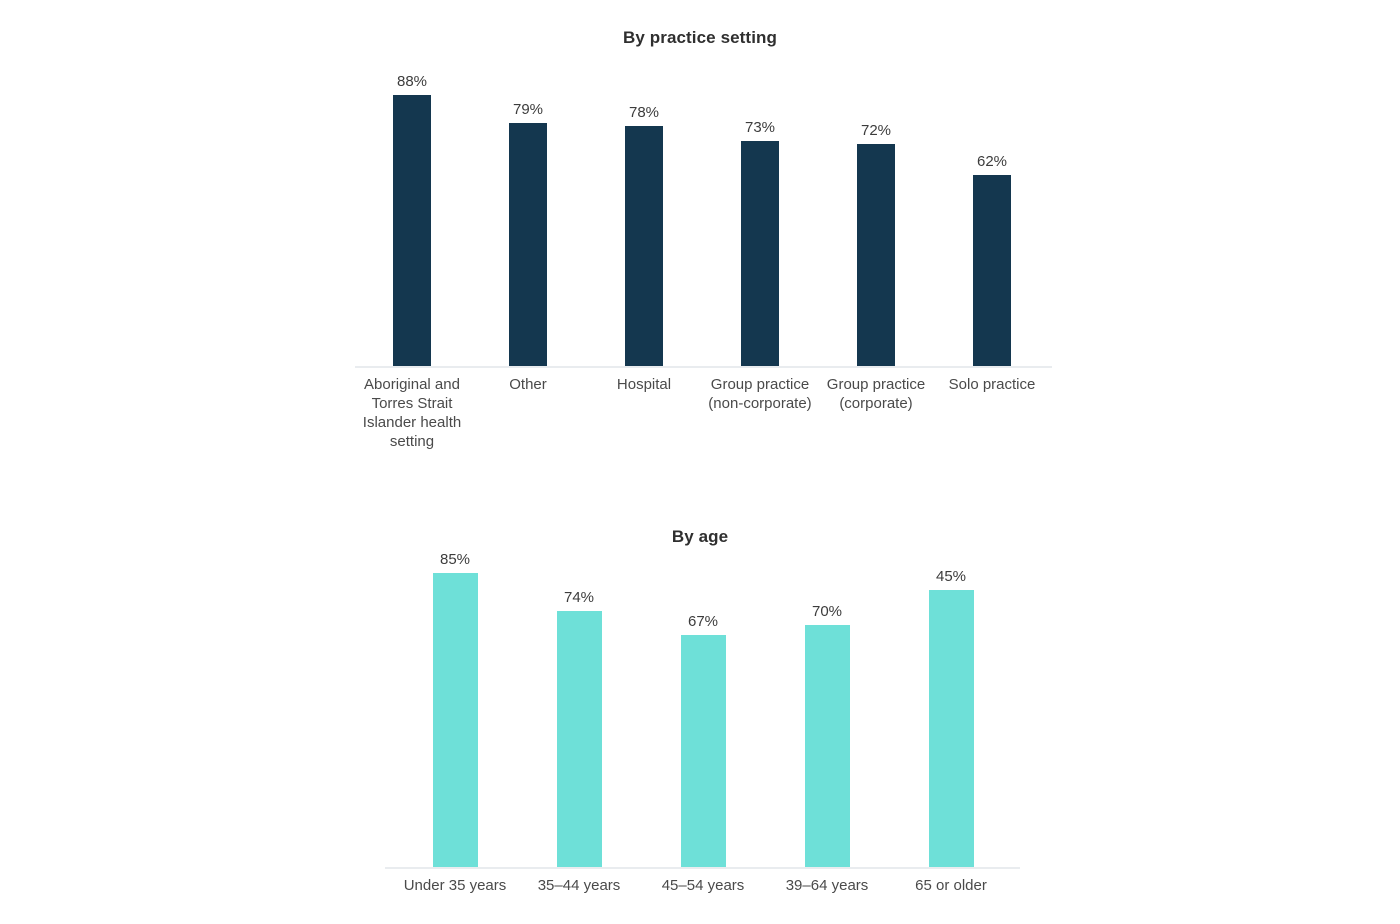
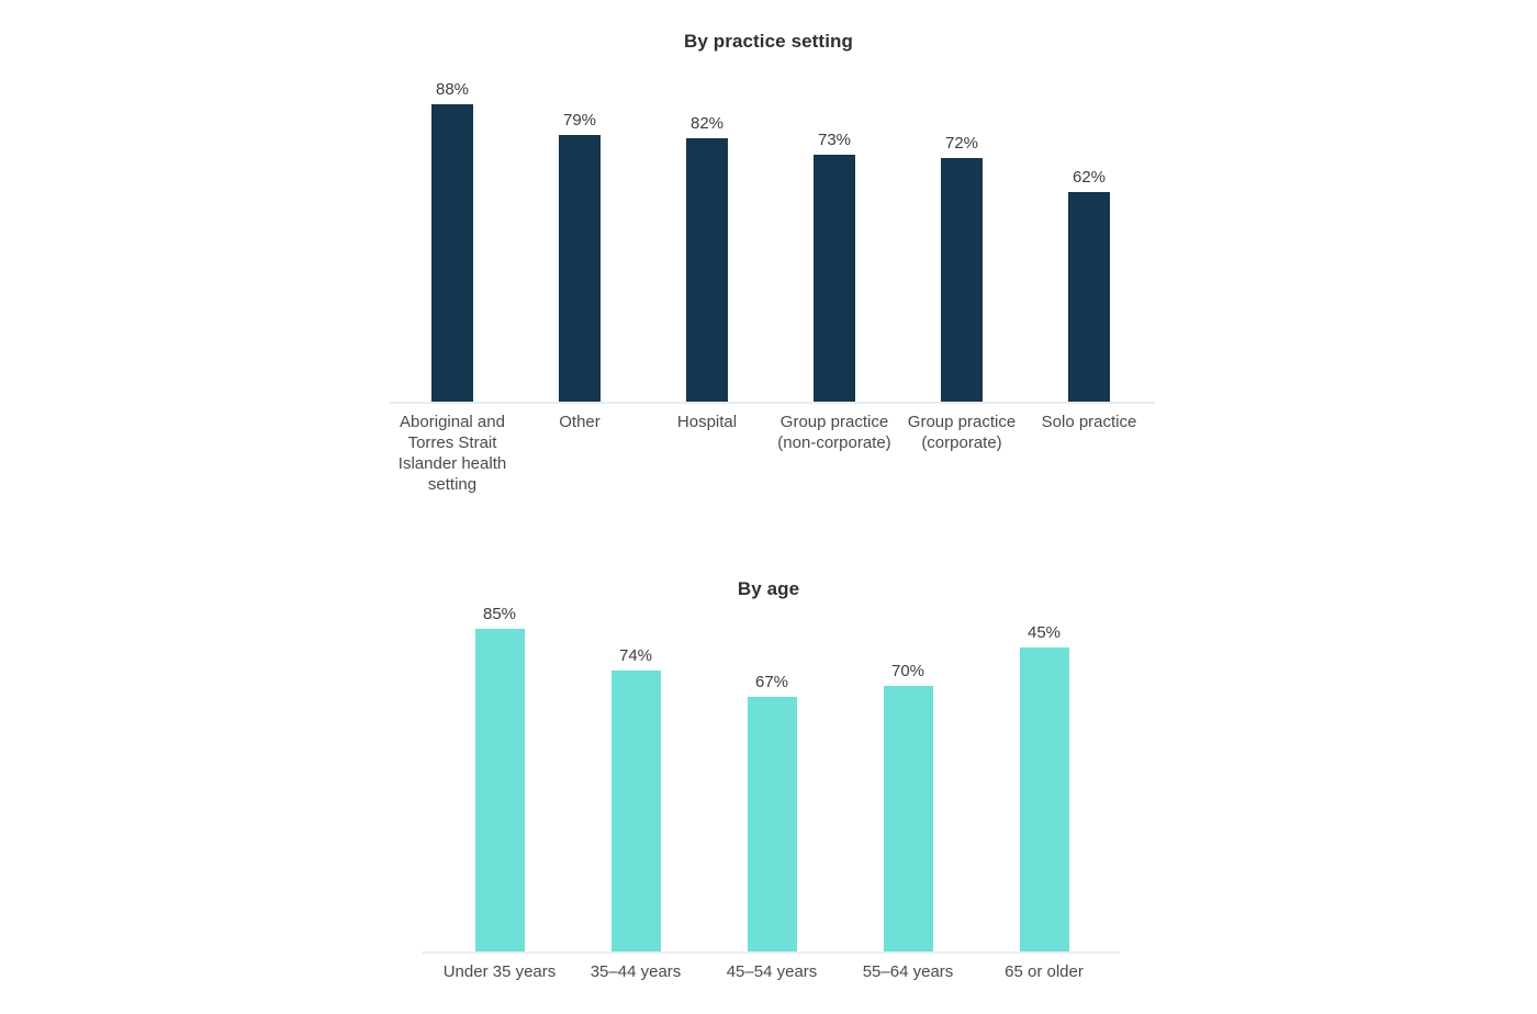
  By practice setting
  Aboriginal and
  Torres Strait
  Islander health
  setting
  Other
  Hospital
  Group practice
  (non-corporate)
  Group practice
  (corporate)
  Solo practice
  By age
  Under 35 years
  35–44 years
  45–54 years
- 39–64 years
+ 55–64 years
  65 or older
  88%
  79%
- 78%
+ 82%
  73%
  72%
  62%
  85%
  74%
  67%
  70%
  45%
